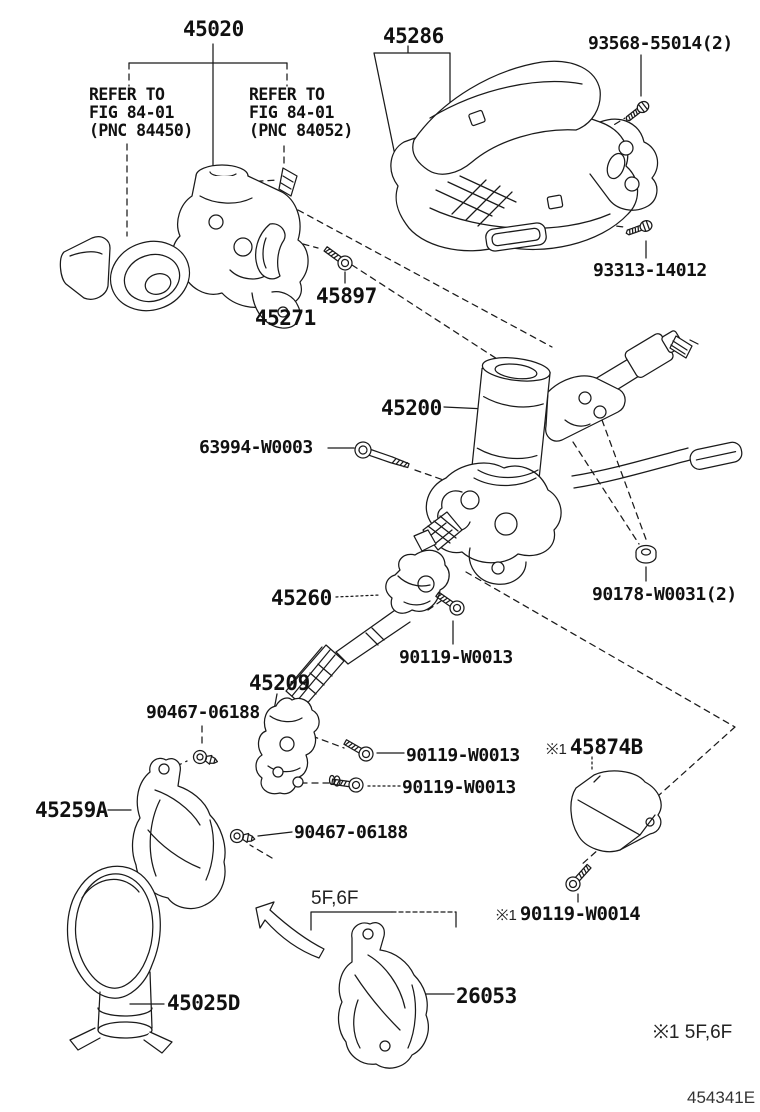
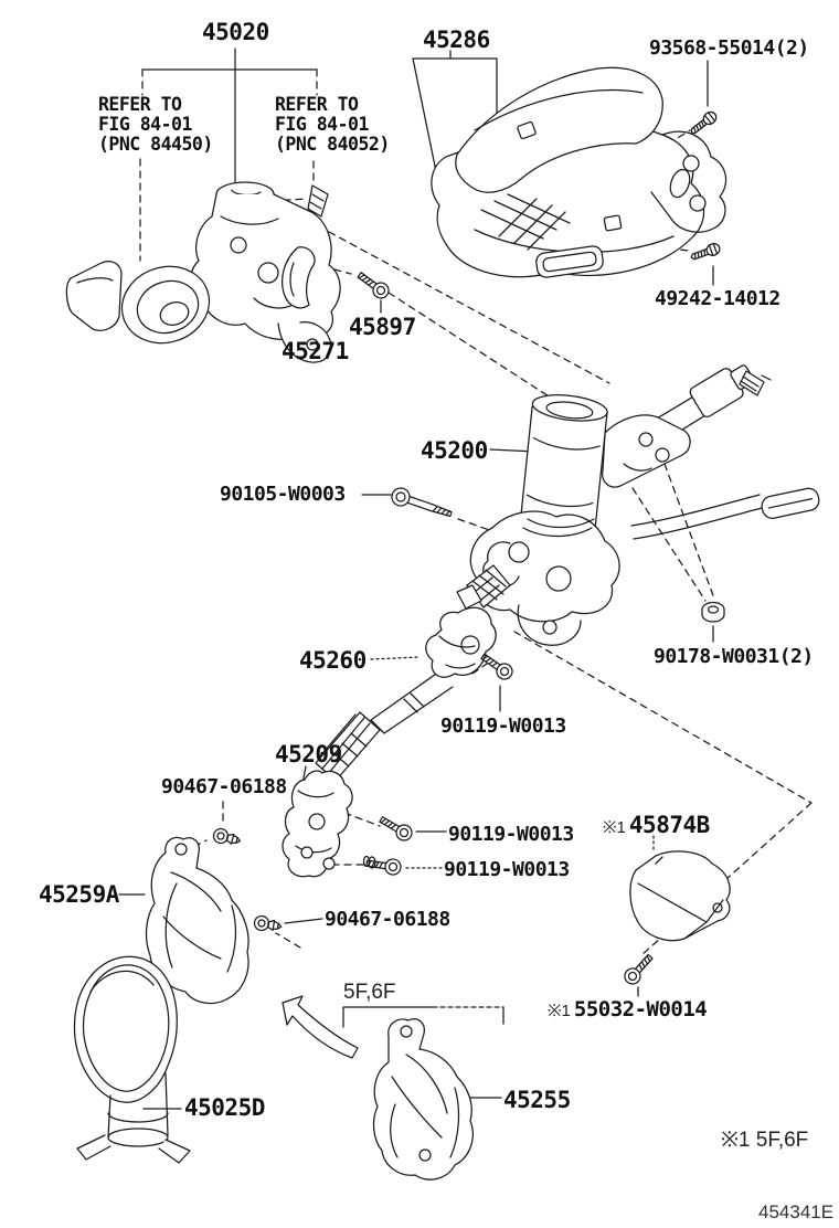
  45020
  REFER TO
  FIG 84-01
  (PNC 84450)
  REFER TO
  FIG 84-01
  (PNC 84052)
  45286
  93568-55014(2)
- 93313-14012
+ 49242-14012
  45897
  45271
  45200
- 63994-W0003
+ 90105-W0003
  45260
  90119-W0013
  90178-W0031(2)
  45209
  90467-06188
  90119-W0013
  90119-W0013
  ※1
  45874B
  45259A
  90467-06188
  5F,6F
  ※1
- 90119-W0014
+ 55032-W0014
  45025D
- 26053
+ 45255
  ※1 5F,6F
  454341E
